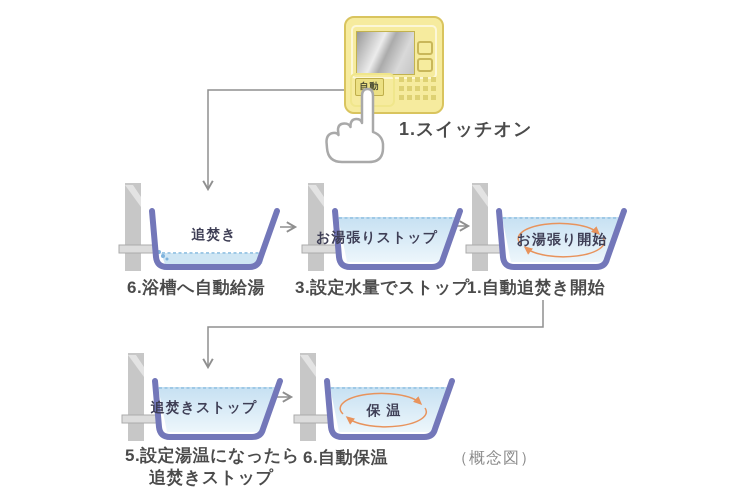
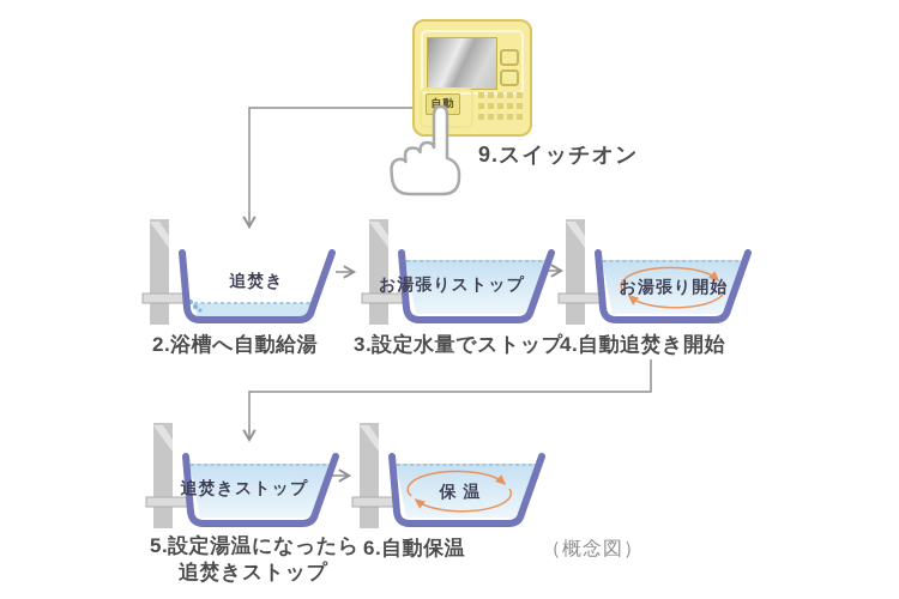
  自動
- 1.スイッチオン
+ 9.スイッチオン
  追焚き
  お湯張りストップ
  お湯張り開始
  追焚きストップ
  保 温
- 6.浴槽へ自動給湯
+ 2.浴槽へ自動給湯
  3.設定水量でストップ
- 1.自動追焚き開始
+ 4.自動追焚き開始
  5.設定湯温になったら
  追焚きストップ
  6.自動保温
  （概念図）
